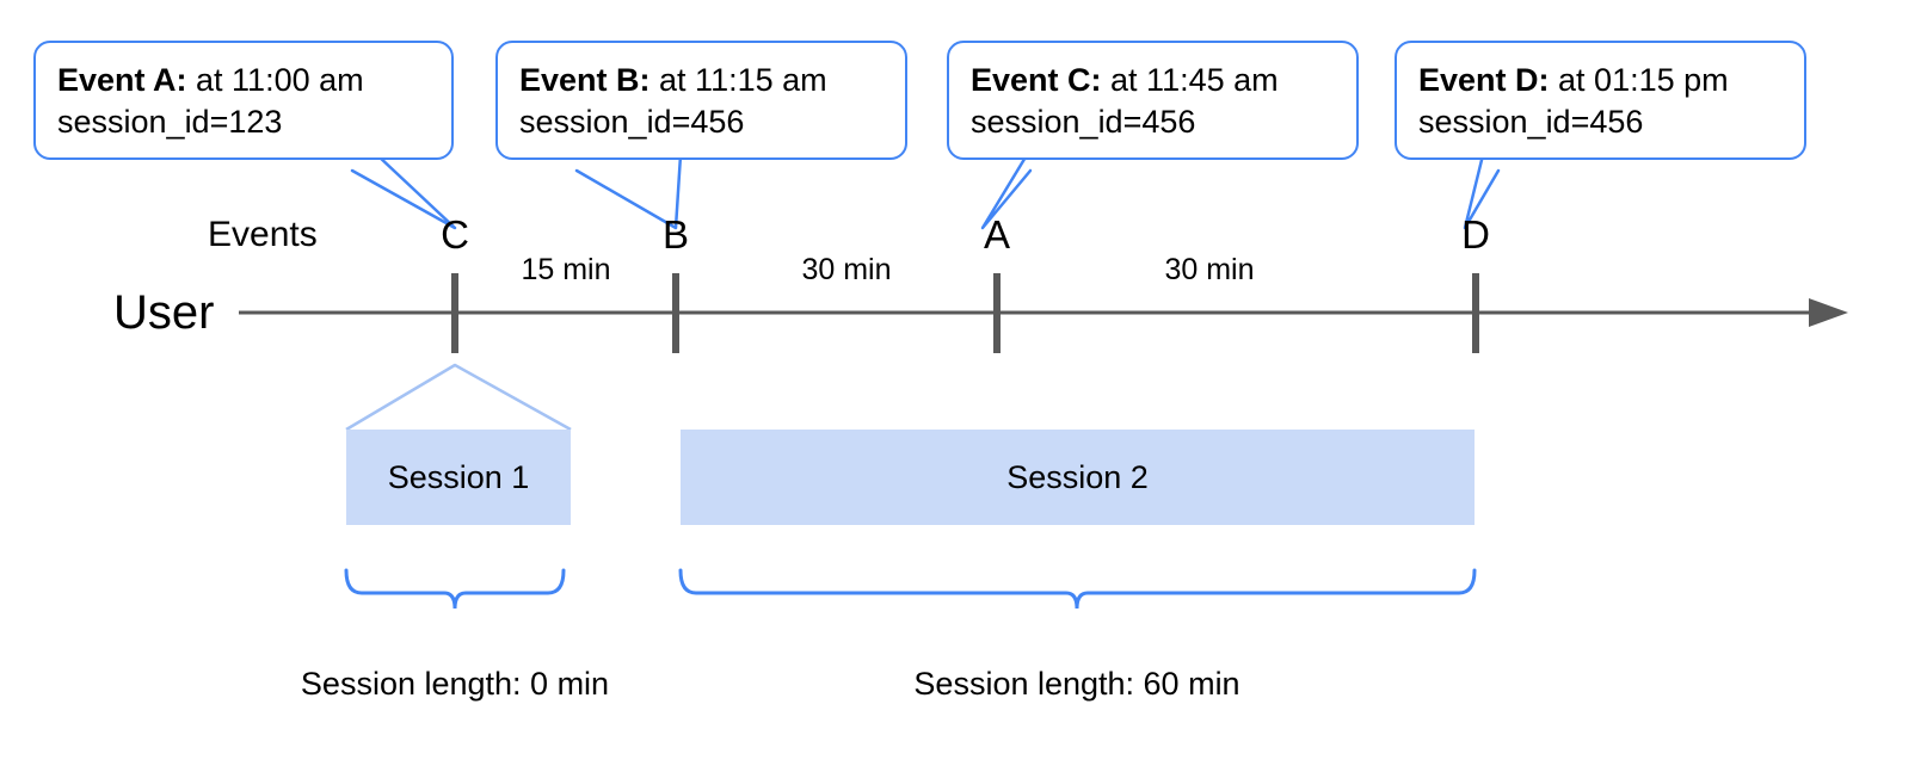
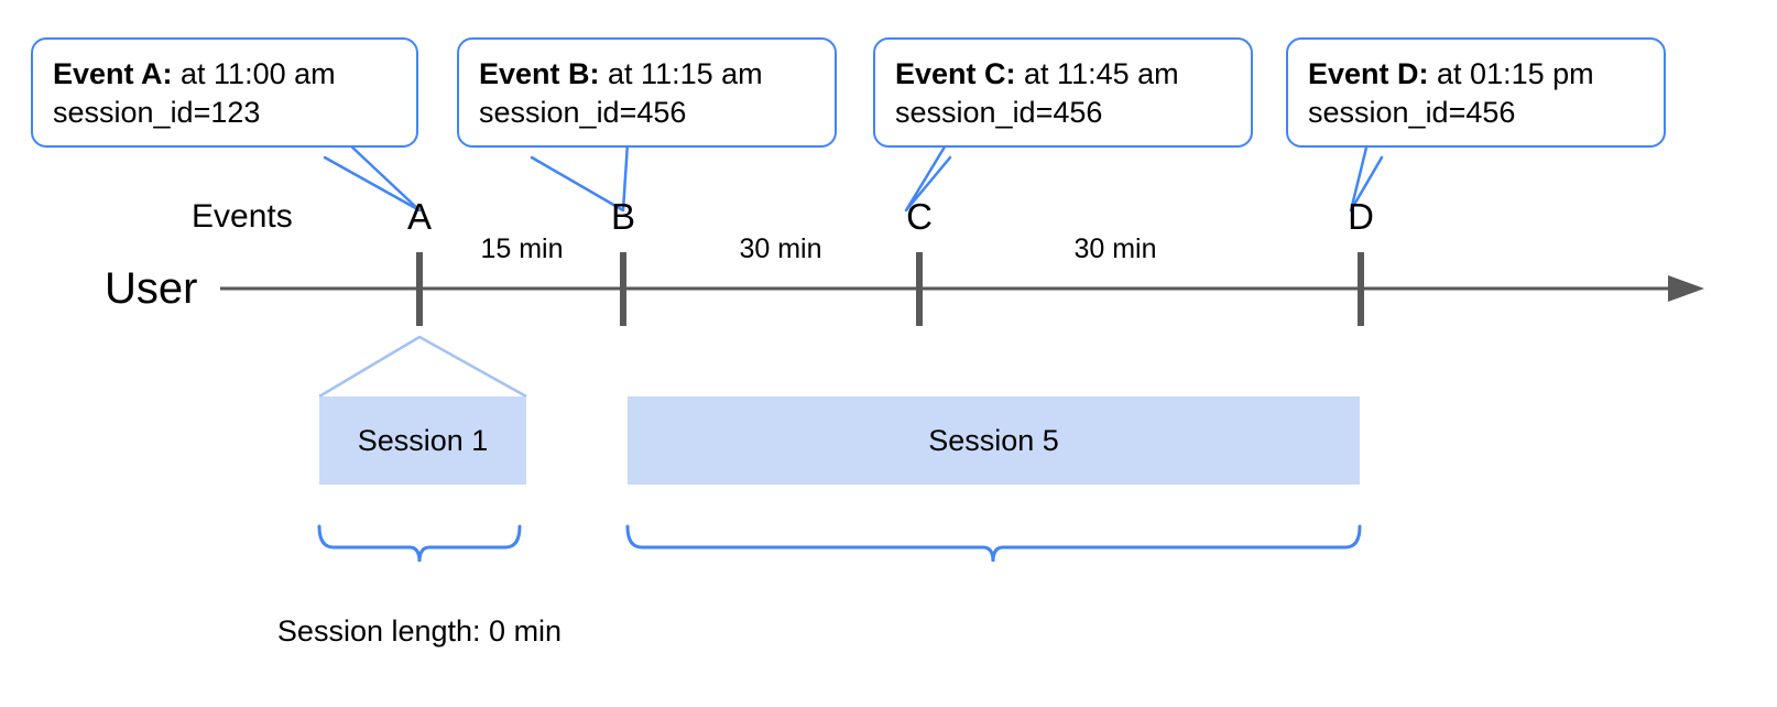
  Event A: at 11:00 am
  session_id=123
  Event B: at 11:15 am
  session_id=456
  Event C: at 11:45 am
  session_id=456
  Event D: at 01:15 pm
  session_id=456
  Events
  User
- C
+ A
  B
- A
+ C
  D
  15 min
  30 min
  30 min
  Session 1
- Session 2
+ Session 5
  Session length: 0 min
- Session length: 60 min
